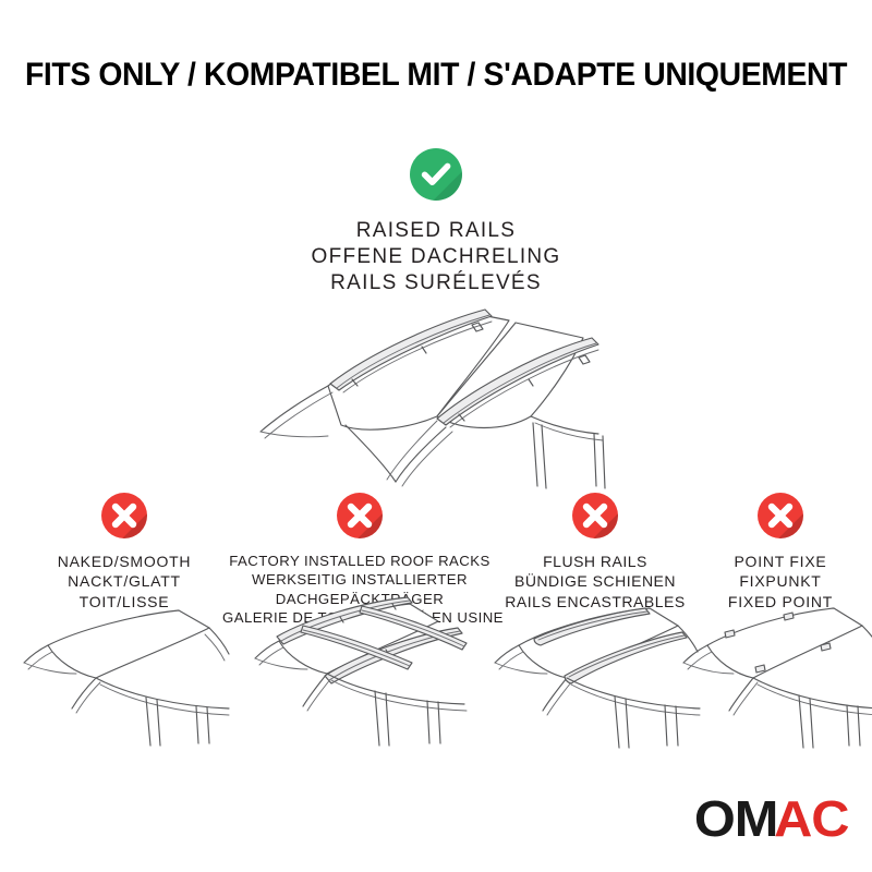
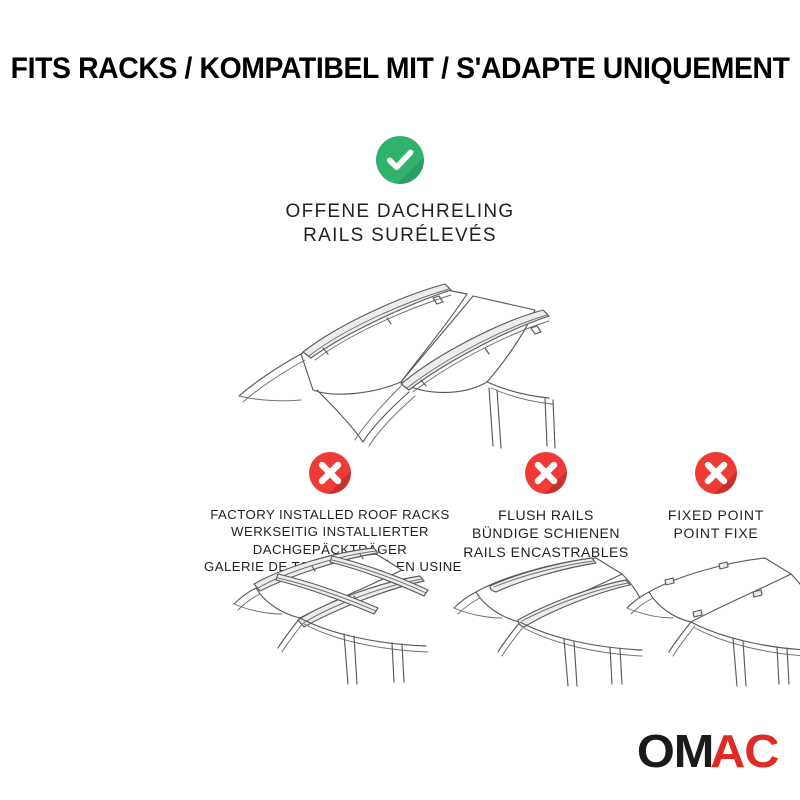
- FITS ONLY / KOMPATIBEL MIT / S'ADAPTE UNIQUEMENT
+ FITS RACKS / KOMPATIBEL MIT / S'ADAPTE UNIQUEMENT
- RAISED RAILS
  OFFENE DACHRELING
  RAILS SURÉLEVÉS
- NAKED/SMOOTH
- NACKT/GLATT
- TOIT/LISSE
  FACTORY INSTALLED ROOF RACKS
  WERKSEITIG INSTALLIERTER
  DACHGEPÄCKTGER
  FLUSH RAILS
  BÜNDIGE SCHIENEN
  RAILS ENCASTRABLES
- POINT FIXE
+ FIXED POINT
- FIXPUNKT
- FIXED POINT
+ POINT FIXE
  OM
  AC
